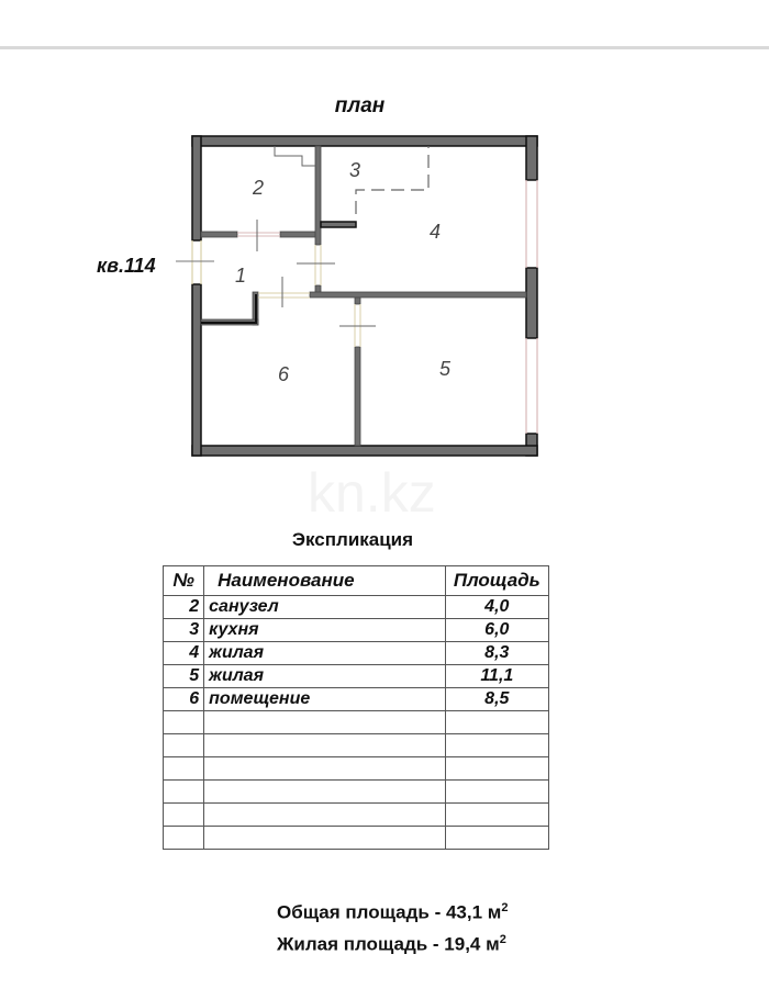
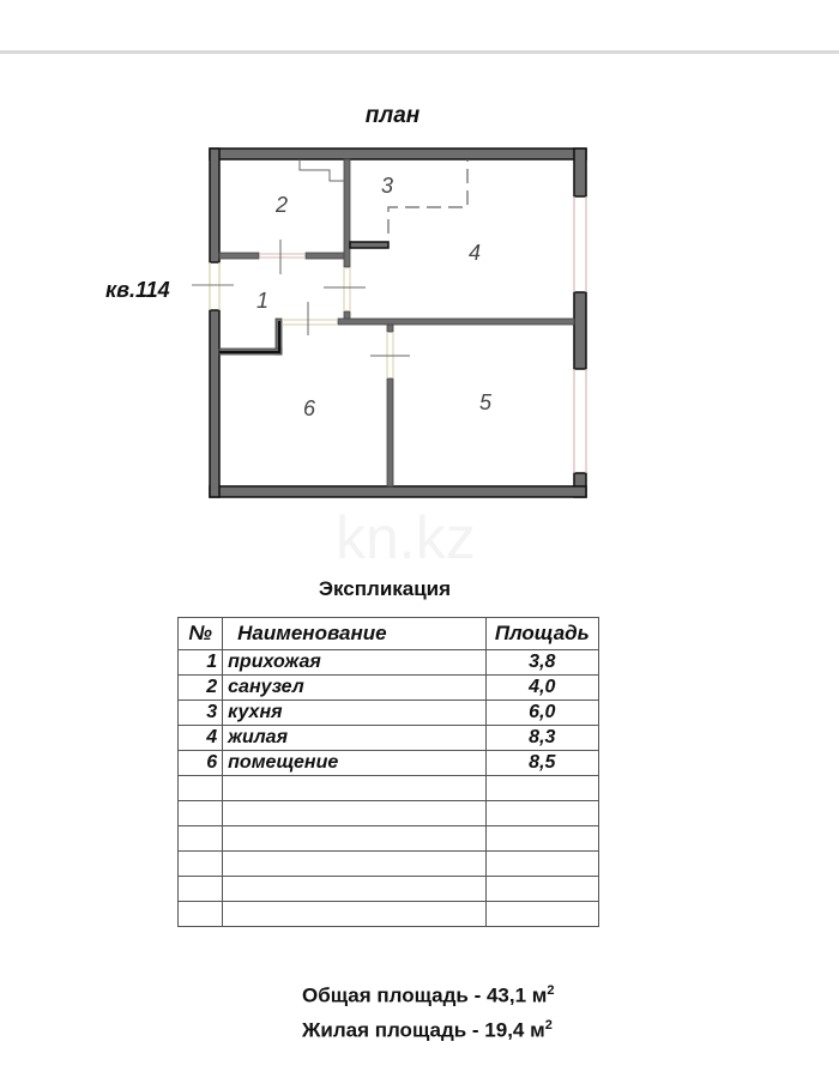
  план
  кв.114
  2
  3
  4
  1
  6
  5
  Экспликация
  №	Наименование	Площадь
+ 1	прихожая	3,8
  2	санузел	4,0
  3	кухня	6,0
  4	жилая	8,3
- 5	жилая	11,1
  6	помещение	8,5
  Общая площадь - 43,1 м2
  Жилая площадь - 19,4 м2
